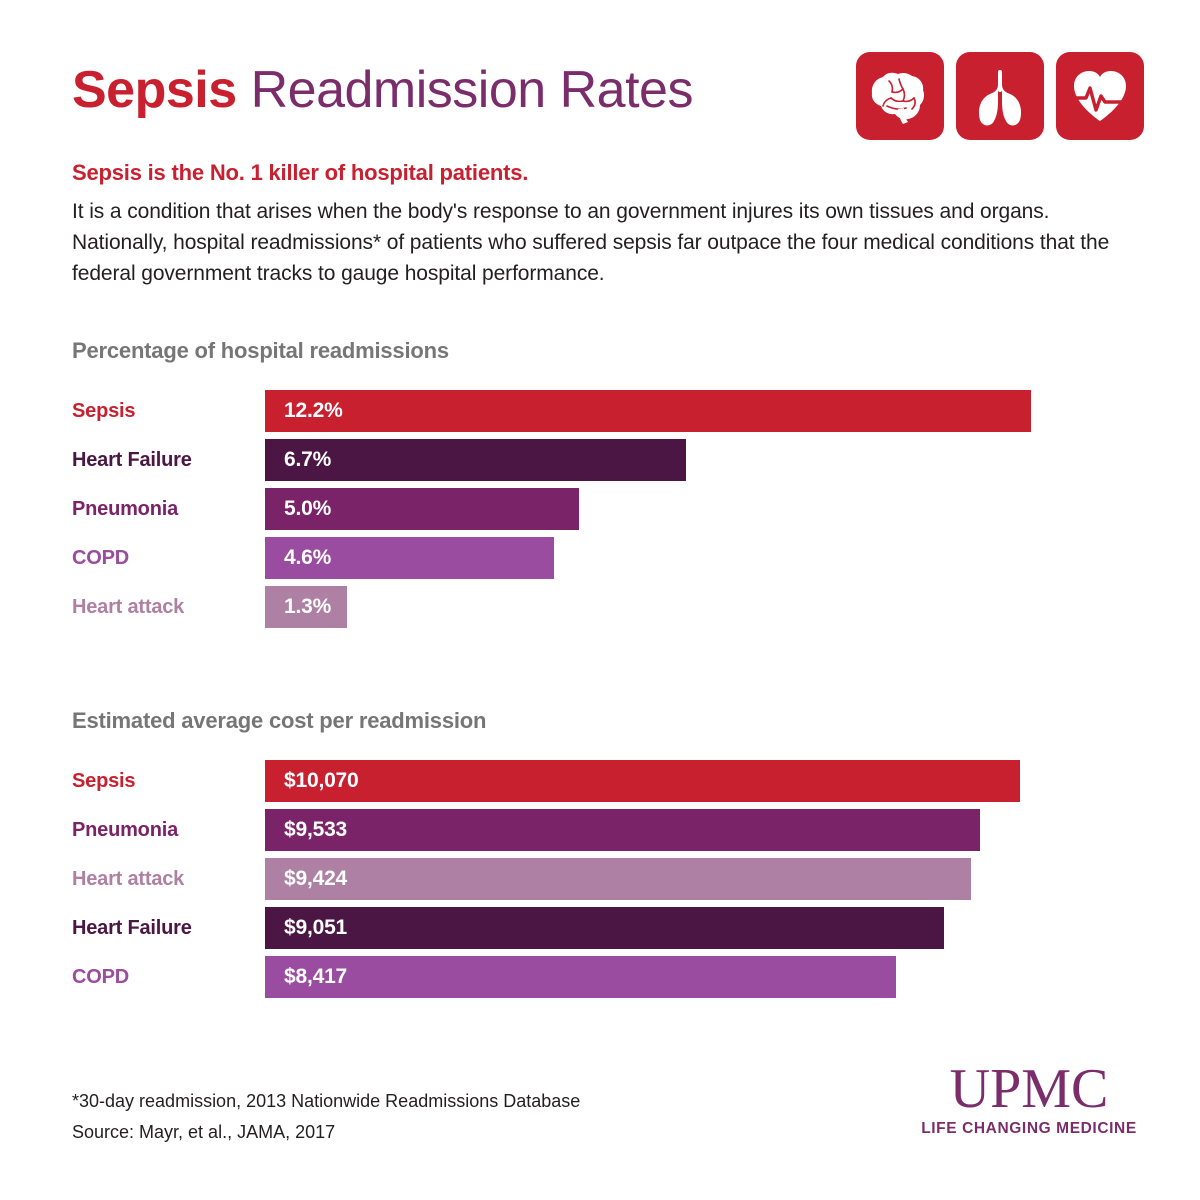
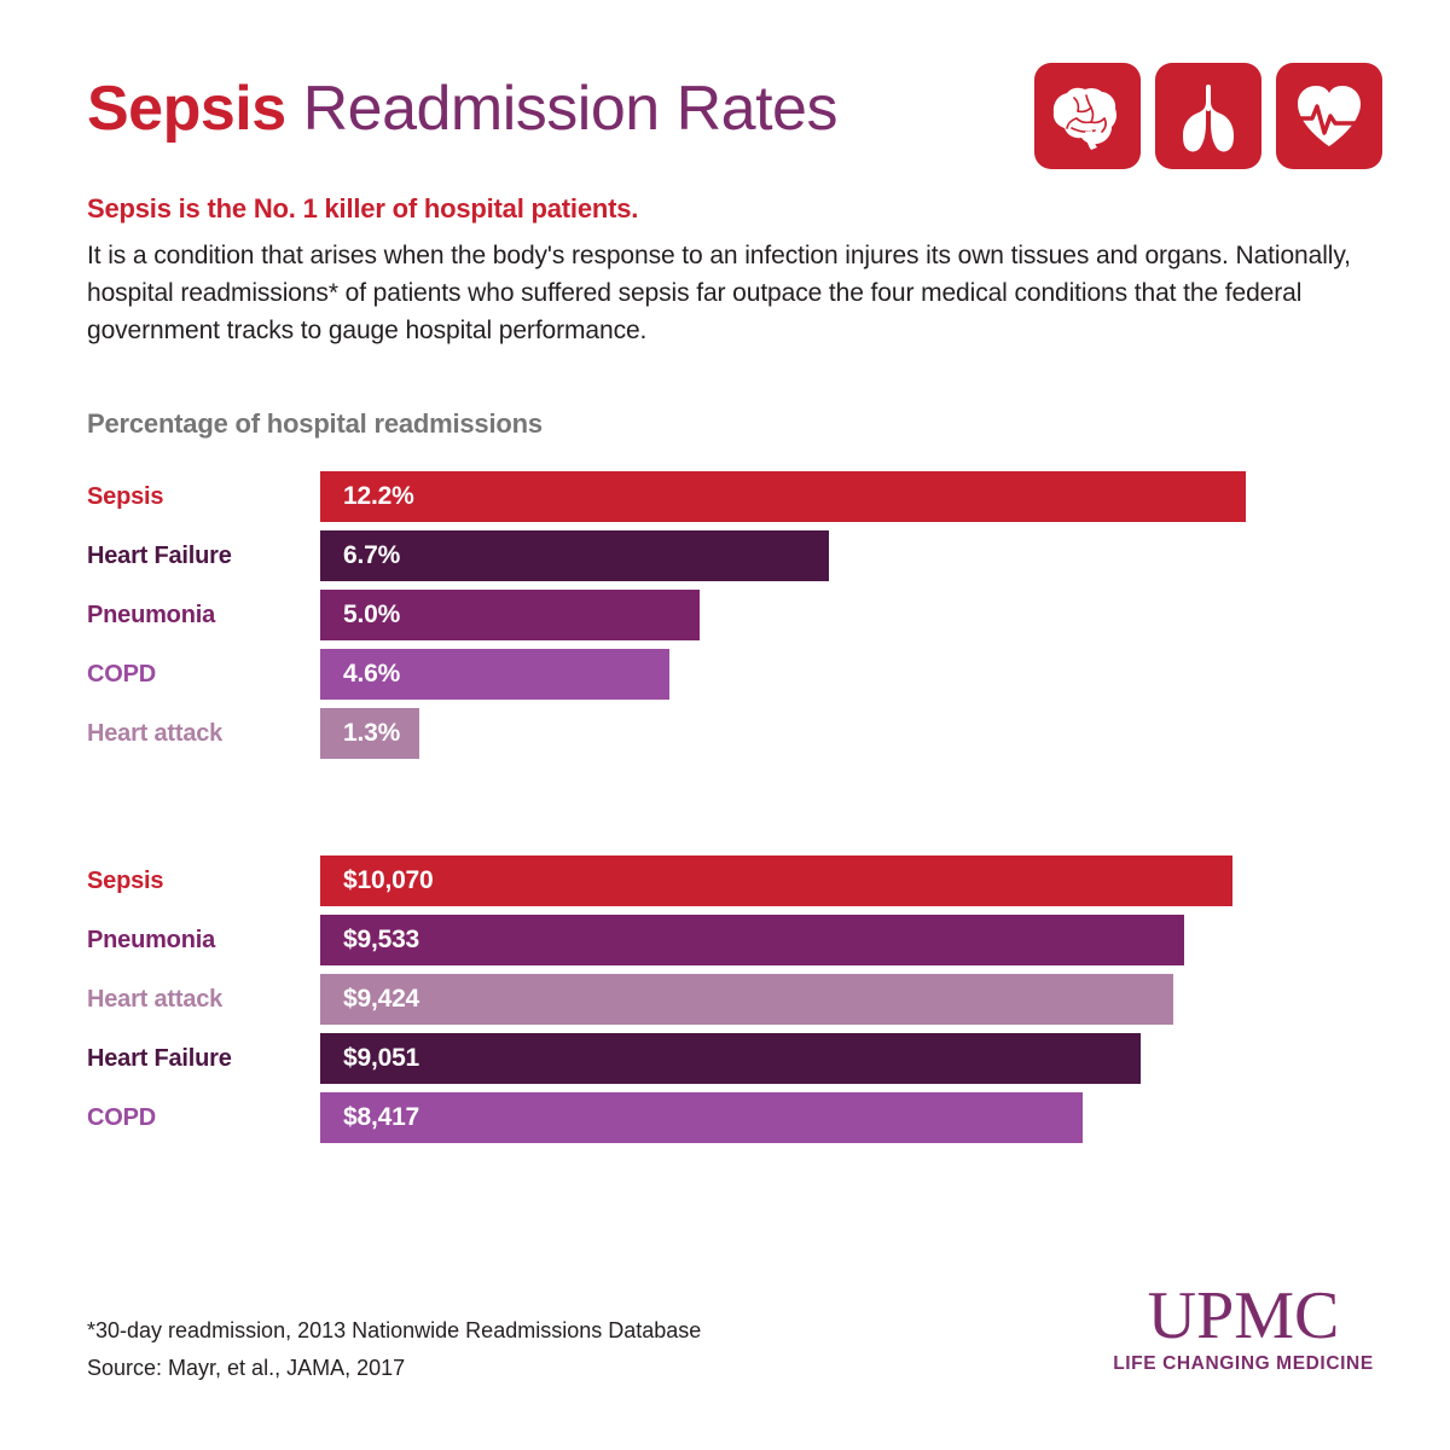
  Sepsis Readmission Rates
  Sepsis is the No. 1 killer of hospital patients.
- It is a condition that arises when the body's response to an government injures its own tissues and organs. Nationally, hospital readmissions* of patients who suffered sepsis far outpace the four medical conditions that the federal government tracks to gauge hospital performance.
+ It is a condition that arises when the body's response to an infection injures its own tissues and organs. Nationally, hospital readmissions* of patients who suffered sepsis far outpace the four medical conditions that the federal government tracks to gauge hospital performance.
  Percentage of hospital readmissions
  Sepsis
  12.2%
  Heart Failure
  6.7%
  Pneumonia
  5.0%
  COPD
  4.6%
  Heart attack
  1.3%
- Estimated average cost per readmission
  Sepsis
  $10,070
  Pneumonia
  $9,533
  Heart attack
  $9,424
  Heart Failure
  $9,051
  COPD
  $8,417
  *30-day readmission, 2013 Nationwide Readmissions Database
  Source: Mayr, et al., JAMA, 2017
  UPMC
  LIFE CHANGING MEDICINE
